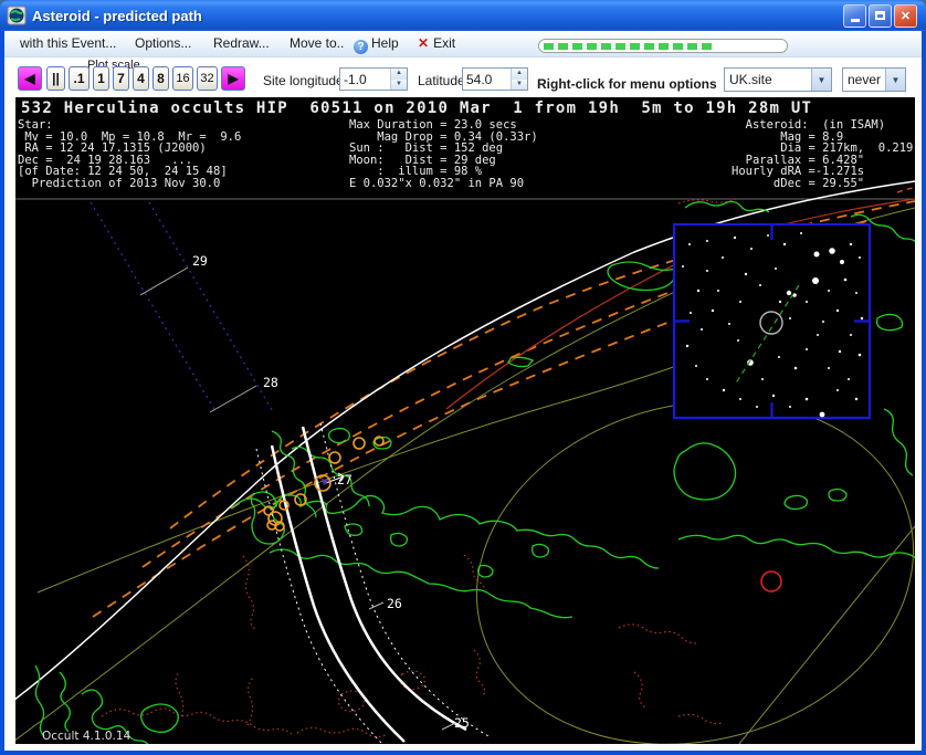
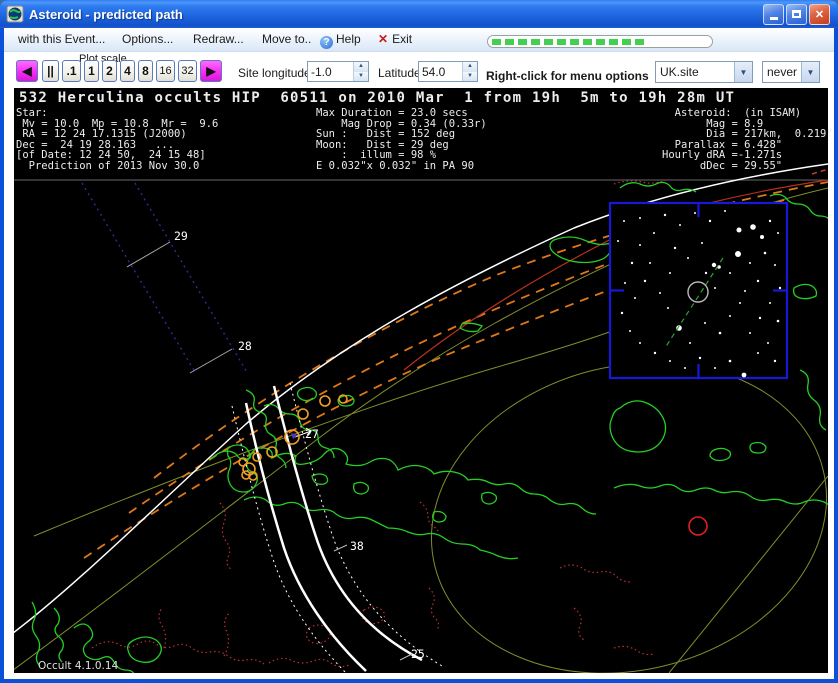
  Asteroid - predicted path
  ✕
  with this Event...
  Options...
  Redraw...
  Move to..
  ? Help
  ✕ Exit
  Plot scale
  ◀
  ||
  .1
  1
- 7
+ 2
  4
  8
  16
  32
  ▶
  Site longitud
  -1.0
  Latitud
  54.0
  Right-click for menu options
  UK.site
  ▼
  never
  ▼
  Occult 4.1.0.14
  29
  28
  27
- 26
+ 38
  25
  532 Herculina occults HIP 60511 on 2010 Mar 1 from 19h 5m to 19h 28m UT
  Star:
  Mv = 10.0 Mp = 10.8 Mr = 9.6
  RA = 12 24 17.1315 (J2000)
  Dec = 24 19 28.163 ...
  [of Date: 12 24 50, 24 15 48]
  Prediction of 2013 Nov 30.0
  Max Duration = 23.0 secs
  Mag Drop = 0.34 (0.33r)
  Sun : Dist = 152 deg
  Moon: Dist = 29 deg
  : illum = 98 %
  E 0.032"x 0.032" in PA 90
  Asteroid: (in ISAM)
  Mag = 8.9
  Dia = 217km, 0.219"
  Parallax = 6.428"
  Hourly dRA =-1.271s
  dDec = 29.55"
